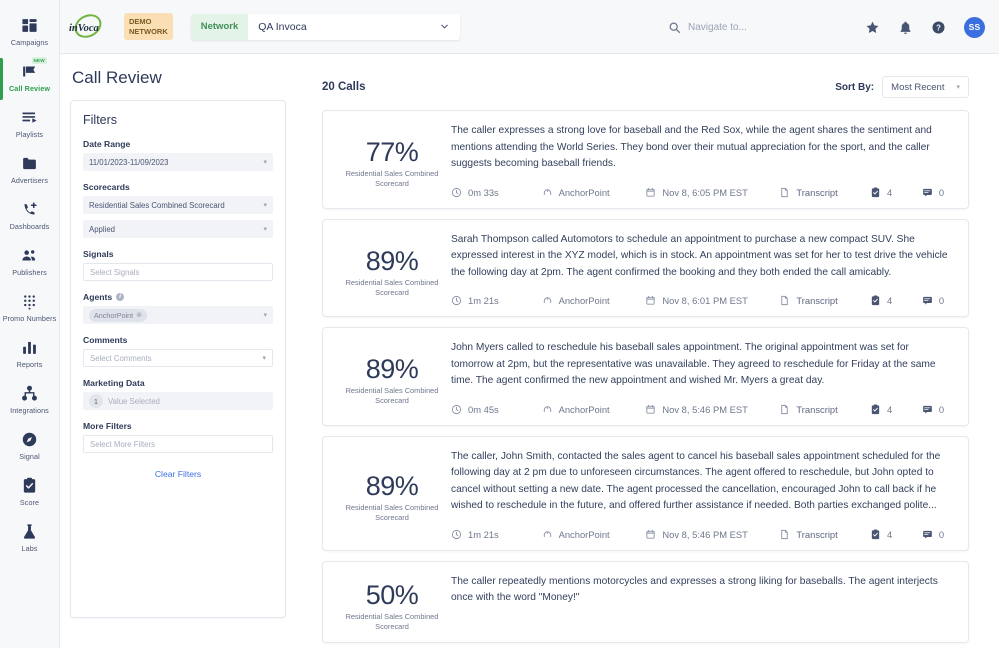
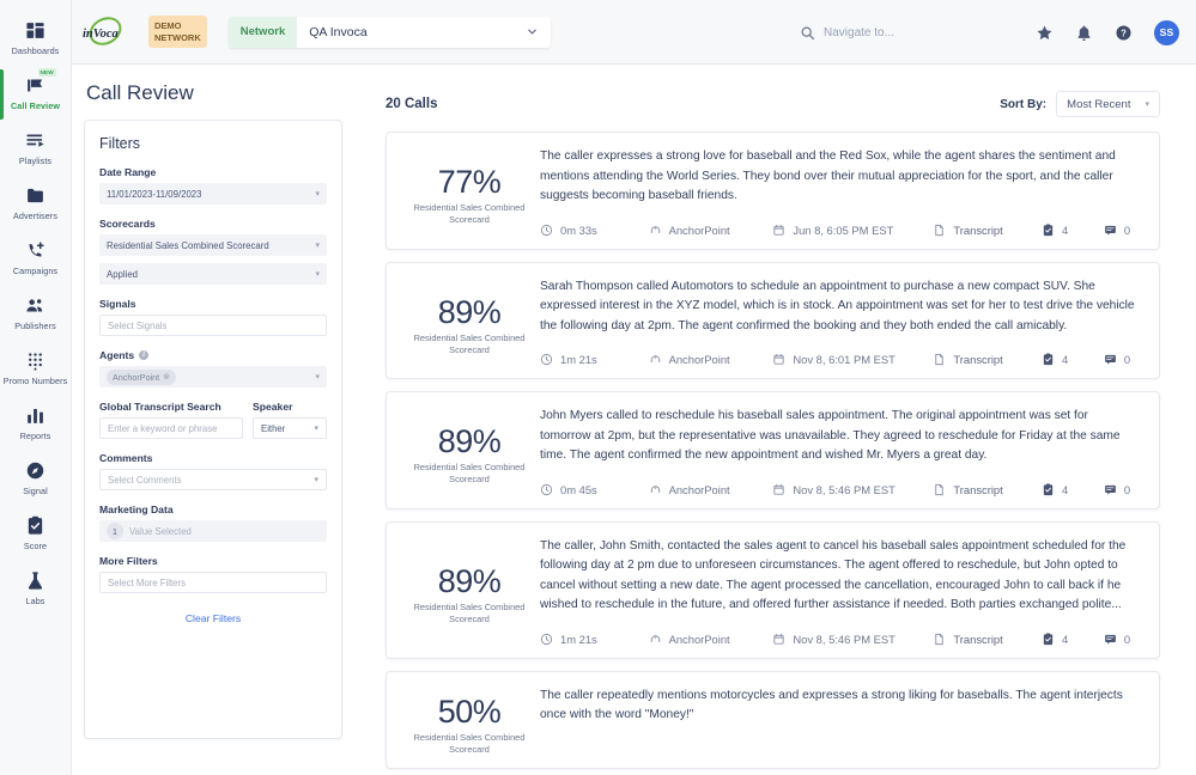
- Campaigns
+ Dashboards
  Call Review
  Playlists
  Advertisers
- Dashboards
+ Campaigns
  Publishers
  Promo Numbers
  Reports
- Integrations
  Signal
  Score
  Labs
  inVoca
  DEMO
  NETWORK
  Network
  QA Invoca
  Navigate to...
  ?
  SS
  Call Review
  Filters
  Date Range
  11/01/2023-11/09/2023
  Scorecards
  Residential Sales Combined Scorecard
  Applied
  Signals
  Select Signals
  Agents
  AnchorPoint
+ Global Transcript Search
+ Enter a keyword or phrase
+ Speaker
+ Either
  Comments
  Select Comments
  Marketing Data
  1
  Value Selected
  More Filters
  Select More Filters
  Clear Filters
  20 Calls
  Sort By:
  Most Recent
  77%
  Residential Sales Combined Scorecard
  The caller expresses a strong love for baseball and the Red Sox, while the agent shares the sentiment and mentions attending the World Series. They bond over their mutual appreciation for the sport, and the caller suggests becoming baseball friends.
  0m 33s
  AnchorPoint
- Nov 8, 6:05 PM EST
+ Jun 8, 6:05 PM EST
  Transcript
  4
  0
  89%
  Residential Sales Combined Scorecard
  Sarah Thompson called Automotors to schedule an appointment to purchase a new compact SUV. She expressed interest in the XYZ model, which is in stock. An appointment was set for her to test drive the vehicle the following day at 2pm. The agent confirmed the booking and they both ended the call amicably.
  1m 21s
  AnchorPoint
  Nov 8, 6:01 PM EST
  Transcript
  4
  0
  89%
  Residential Sales Combined Scorecard
  John Myers called to reschedule his baseball sales appointment. The original appointment was set for tomorrow at 2pm, but the representative was unavailable. They agreed to reschedule for Friday at the same time. The agent confirmed the new appointment and wished Mr. Myers a great day.
  0m 45s
  AnchorPoint
  Nov 8, 5:46 PM EST
  Transcript
  4
  0
  89%
  Residential Sales Combined Scorecard
  The caller, John Smith, contacted the sales agent to cancel his baseball sales appointment scheduled for the following day at 2 pm due to unforeseen circumstances. The agent offered to reschedule, but John opted to cancel without setting a new date. The agent processed the cancellation, encouraged John to call back if he wished to reschedule in the future, and offered further assistance if needed. Both parties exchanged polite...
  1m 21s
  AnchorPoint
  Nov 8, 5:46 PM EST
  Transcript
  4
  0
  50%
  Residential Sales Combined Scorecard
  The caller repeatedly mentions motorcycles and expresses a strong liking for baseballs. The agent interjects once with the word "Money!"
